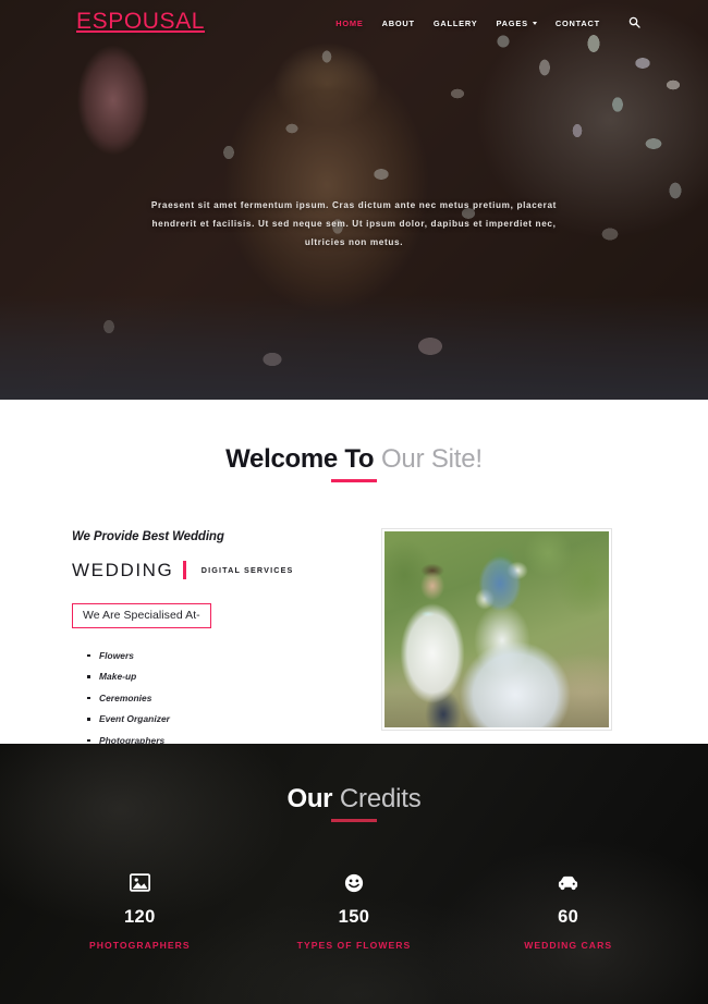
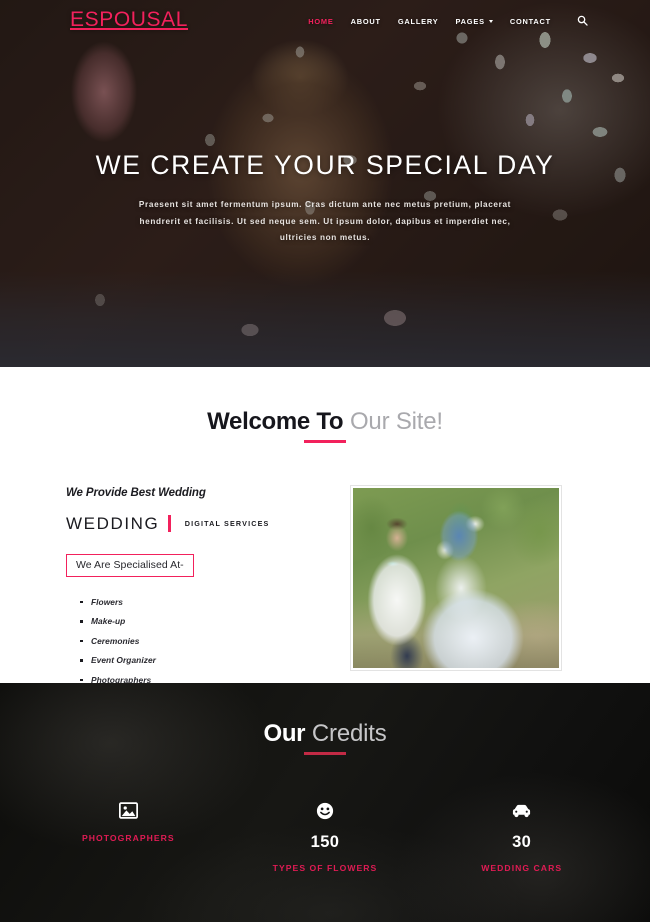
  ESPOUSAL
  HOME
  ABOUT
  GALLERY
  PAGES
  CONTACT
+ WE CREATE YOUR SPECIAL DAY
  Praesent sit amet fermentum ipsum. Cras dictum ante nec metus pretium, placerat hendrerit et facilisis. Ut sed neque sem. Ut ipsum dolor, dapibus et imperdiet nec, ultricies non metus.
  Welcome To Our Site!
  We Provide Best Wedding
  WEDDING
  DIGITAL SERVICES
  We Are Specialised At-
  Flowers
  Make-up
  Ceremonies
  Event Organizer
  Photographers
  Our Credits
- 120
  PHOTOGRAPHERS
  150
  TYPES OF FLOWERS
- 60
+ 30
  WEDDING CARS
